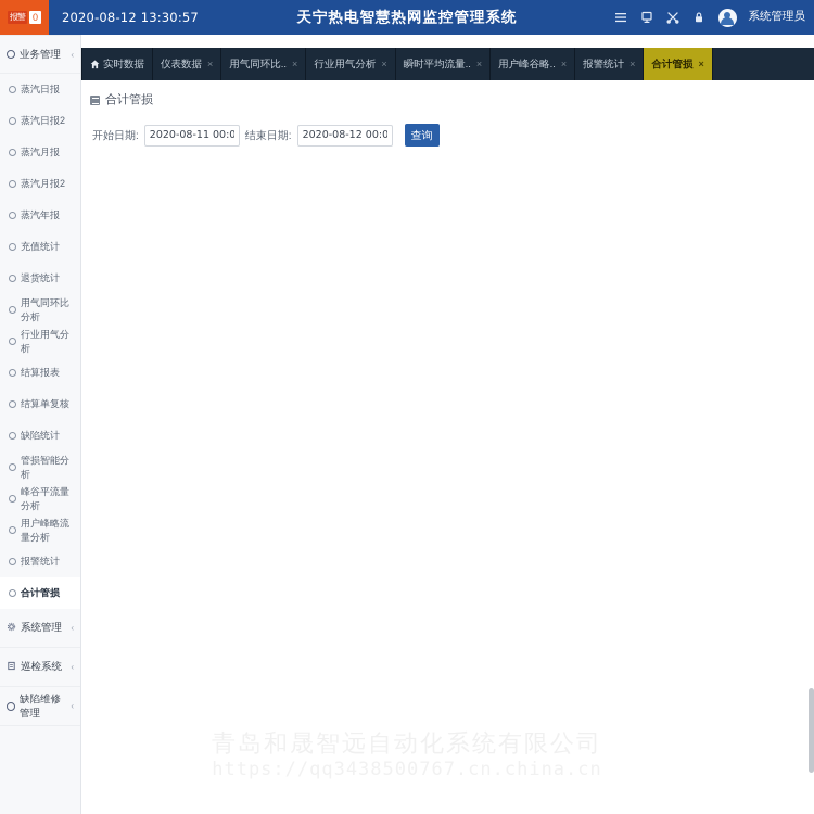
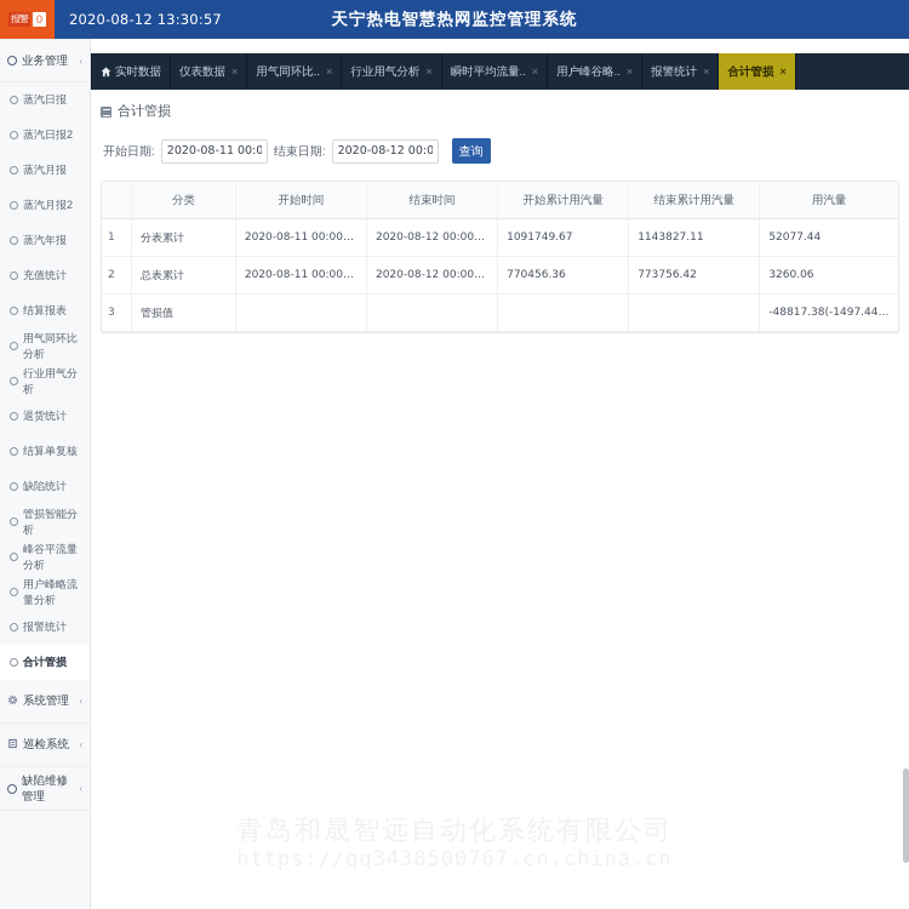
  报警
  0
  2020-08-12 13:30:57
  天宁热电智慧热网监控管理系统
- 系统管理员
  实时数据
  仪表数据
  ×
  用气同环比..
  ×
  行业用气分析
  ×
  瞬时平均流量..
  ×
  用户峰谷略..
  ×
  报警统计
  ×
  合计管损
  ×
  业务管理
  ‹
  蒸汽日报
  蒸汽日报2
  蒸汽月报
  蒸汽月报2
  蒸汽年报
  充值统计
- 退货统计
+ 结算报表
  用气同环比分析
  行业用气分析
- 结算报表
+ 退货统计
  结算单复核
  缺陷统计
  管损智能分析
  峰谷平流量分析
  用户峰略流量分析
  报警统计
  合计管损
  系统管理
  ‹
  巡检系统
  ‹
  缺陷维修管理
  ‹
  合计管损
  开始日期:
  2020-08-11 00:0
  结束日期:
  2020-08-12 00:0
  查询
+ 	分类	开始时间	结束时间	开始累计用汽量	结束累计用汽量	用汽量
+ 1	分表累计	2020-08-11 00:00:00	2020-08-12 00:00:00	1091749.67	1143827.11	52077.44
+ 2	总表累计	2020-08-11 00:00:00	2020-08-12 00:00:00	770456.36	773756.42	3260.06
+ 3	管损值					-48817.38(-1497.44%)
